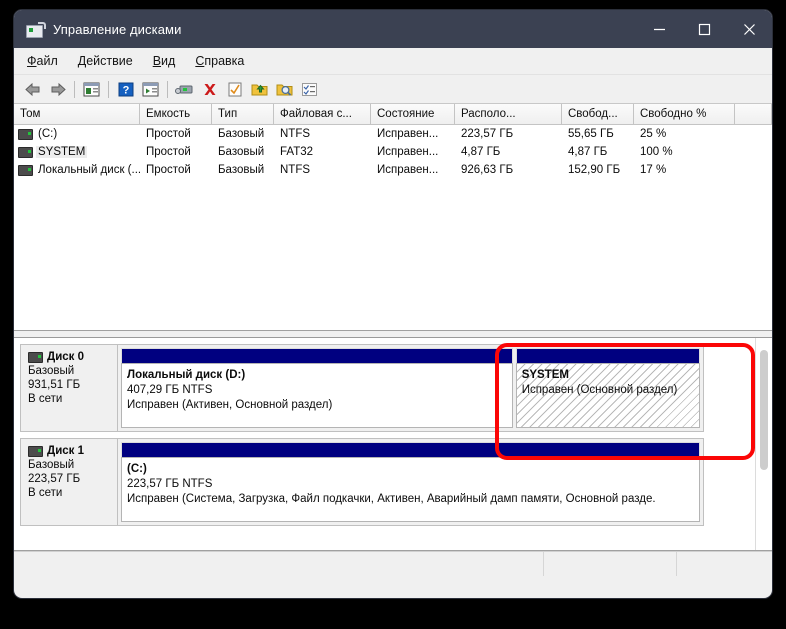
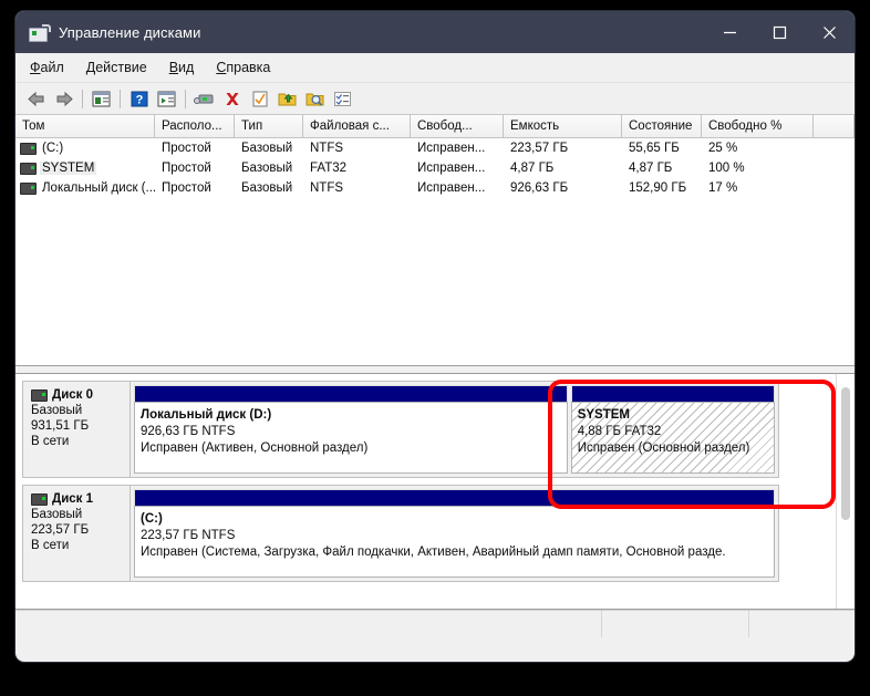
  Управление дисками
  Файл
  Действие
  Вид
  Справка
  ?
  Том
- Емкость
+ Располо...
  Тип
  Файловая с...
- Состояние
+ Свобод...
- Располо...
+ Емкость
- Свобод...
+ Состояние
  Свободно %
  (C:)
  Простой
  Базовый
  NTFS
  Исправен...
  223,57 ГБ
  55,65 ГБ
  25 %
  SYSTEM
  Простой
  Базовый
  FAT32
  Исправен...
  4,87 ГБ
  4,87 ГБ
  100 %
  Локальный диск (...
  Простой
  Базовый
  NTFS
  Исправен...
  926,63 ГБ
  152,90 ГБ
  17 %
  Диск 0
  Базовый
  931,51 ГБ
  В сети
  Локальный диск (D:)
- 407,29 ГБ NTFS
+ 926,63 ГБ NTFS
  Исправен (Активен, Основной раздел)
  SYSTEM
+ 4,88 ГБ FAT32
  Исправен (Основной раздел)
  Диск 1
  Базовый
  223,57 ГБ
  В сети
  (C:)
  223,57 ГБ NTFS
  Исправен (Система, Загрузка, Файл подкачки, Активен, Аварийный дамп памяти, Основной разде.
